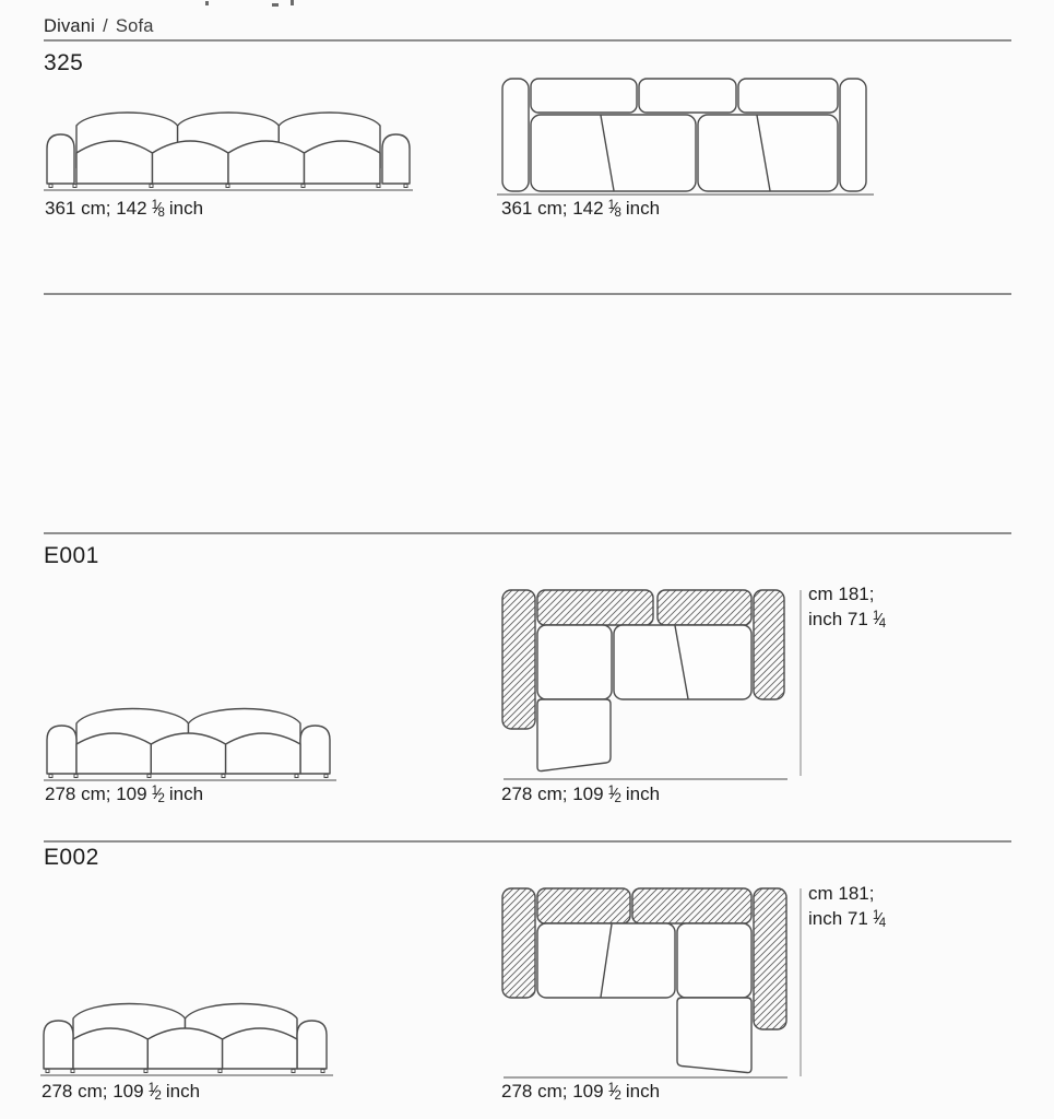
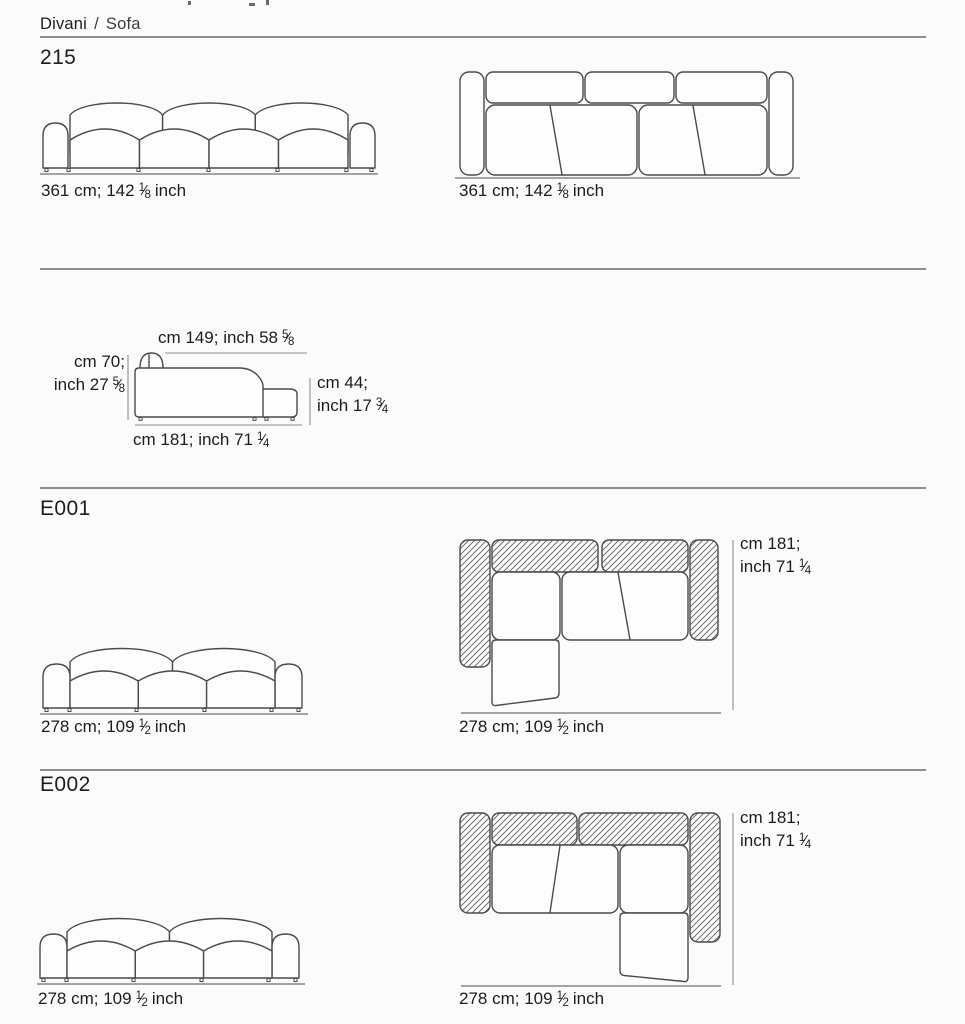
  Divani / Sofa
- 325
+ 215
  361 cm; 142 1⁄8 inch
  361 cm; 142 1⁄8 inch
+ cm 149; inch 58 5⁄8
+ cm 70;
+ inch 27 5⁄8
+ cm 44;
+ inch 17 3⁄4
+ cm 181; inch 71 1⁄4
  E001
  278 cm; 109 1⁄2 inch
  278 cm; 109 1⁄2 inch
  cm 181;
  inch 71 1⁄4
  E002
  278 cm; 109 1⁄2 inch
  278 cm; 109 1⁄2 inch
  cm 181;
  inch 71 1⁄4
